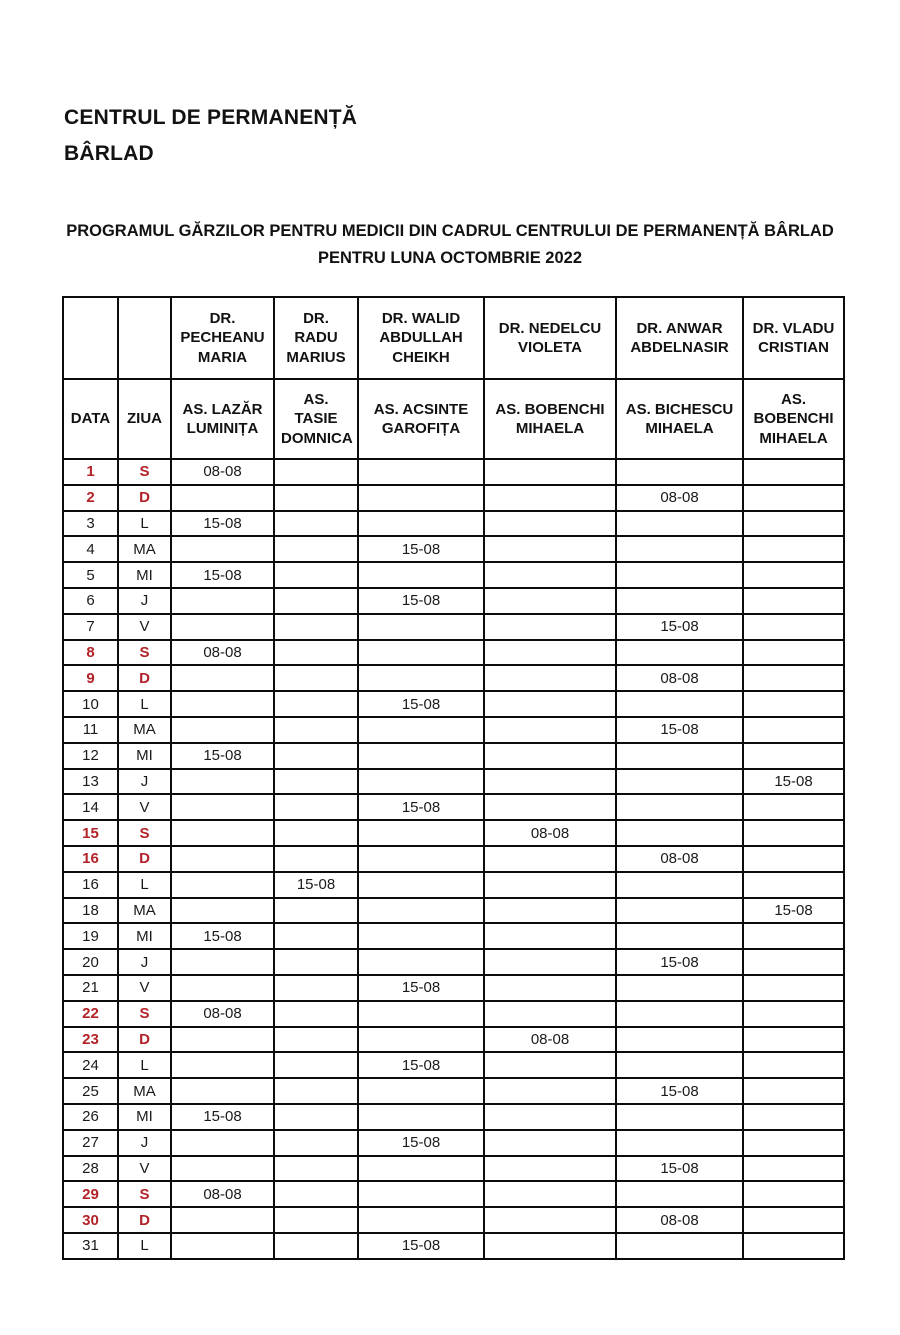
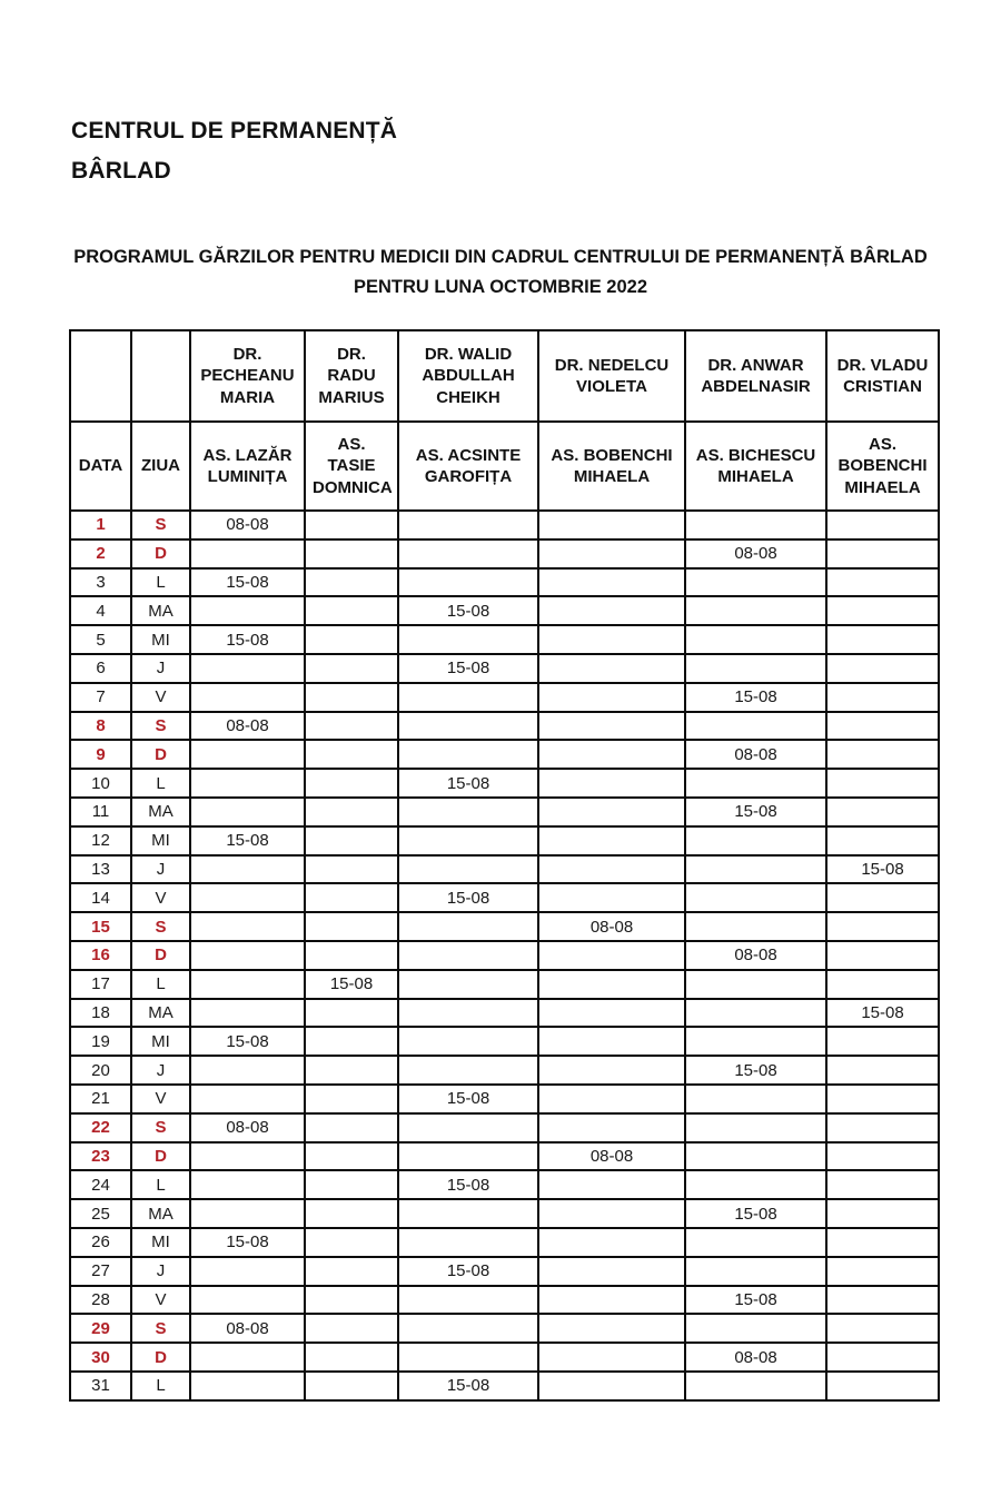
  CENTRUL DE PERMANENȚĂ
  BÂRLAD
  PROGRAMUL GĂRZILOR PENTRU MEDICII DIN CADRUL CENTRULUI DE PERMANENȚĂ BÂRLAD
  PENTRU LUNA OCTOMBRIE 2022
  		DR. PECHEANU MARIA	DR. RADU MARIUS	DR. WALID ABDULLAH CHEIKH	DR. NEDELCU VIOLETA	DR. ANWAR ABDELNASIR	DR. VLADU CRISTIAN
  DATA	ZIUA	AS. LAZĂR LUMINIȚA	AS. TASIE DOMNICA	AS. ACSINTE GAROFIȚA	AS. BOBENCHI MIHAELA	AS. BICHESCU MIHAELA	AS. BOBENCHI MIHAELA
  1	S	08-08
  2	D					08-08
  3	L	15-08
  4	MA			15-08
  5	MI	15-08
  6	J			15-08
  7	V					15-08
  8	S	08-08
  9	D					08-08
  10	L			15-08
  11	MA					15-08
  12	MI	15-08
  13	J						15-08
  14	V			15-08
  15	S				08-08
  16	D					08-08
- 16	L		15-08
+ 17	L		15-08
  18	MA						15-08
  19	MI	15-08
  20	J					15-08
  21	V			15-08
  22	S	08-08
  23	D				08-08
  24	L			15-08
  25	MA					15-08
  26	MI	15-08
  27	J			15-08
  28	V					15-08
  29	S	08-08
  30	D					08-08
  31	L			15-08
